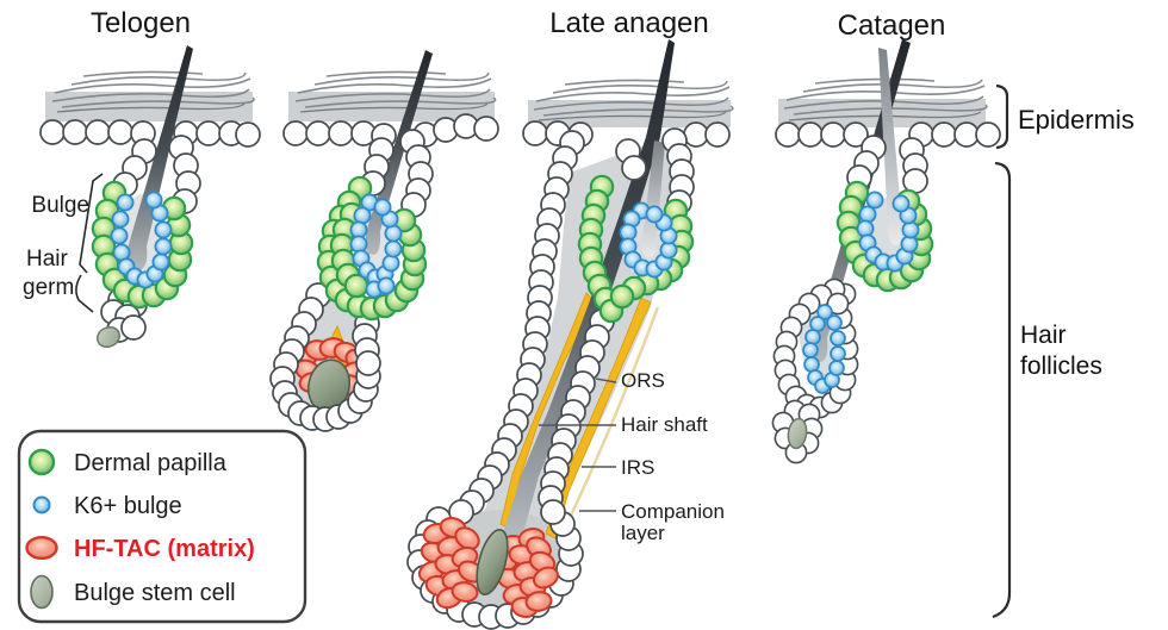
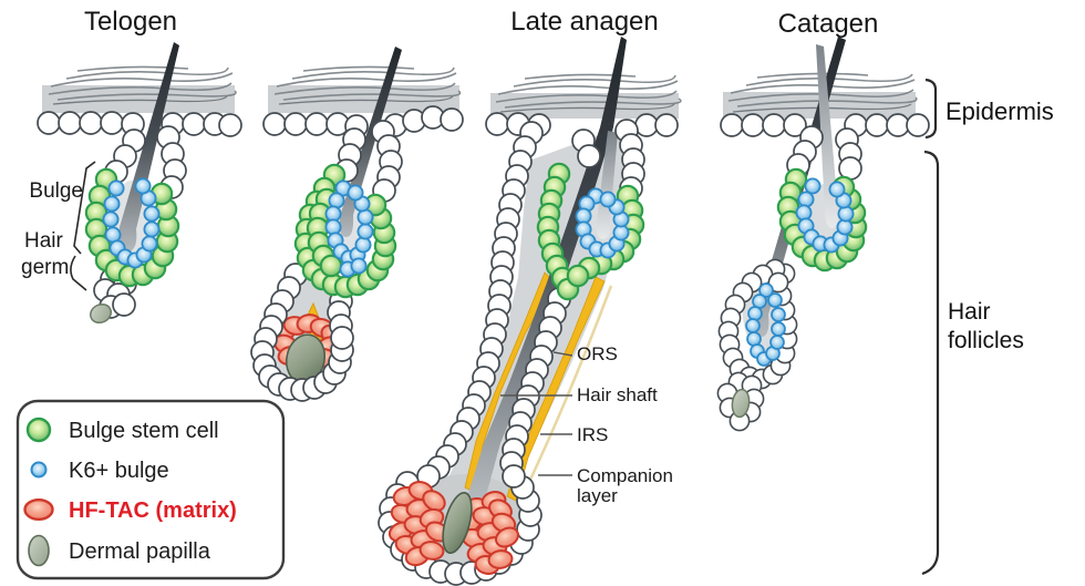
  Telogen
  Bulge
  Hair
  germ
  Late anagen
  ORS
  Hair shaft
  IRS
  Companion
  layer
  Catagen
  Epidermis
  Hair
  follicles
- Dermal papilla
+ Bulge stem cell
  K6+ bulge
  HF-TAC (matrix)
- Bulge stem cell
+ Dermal papilla
